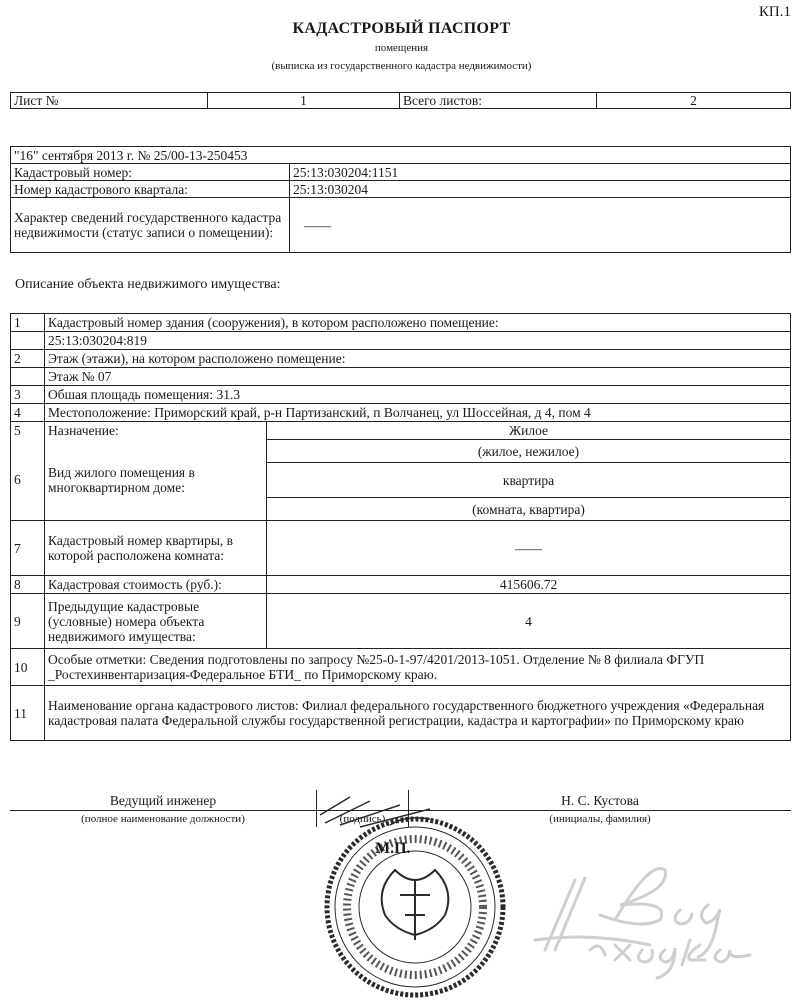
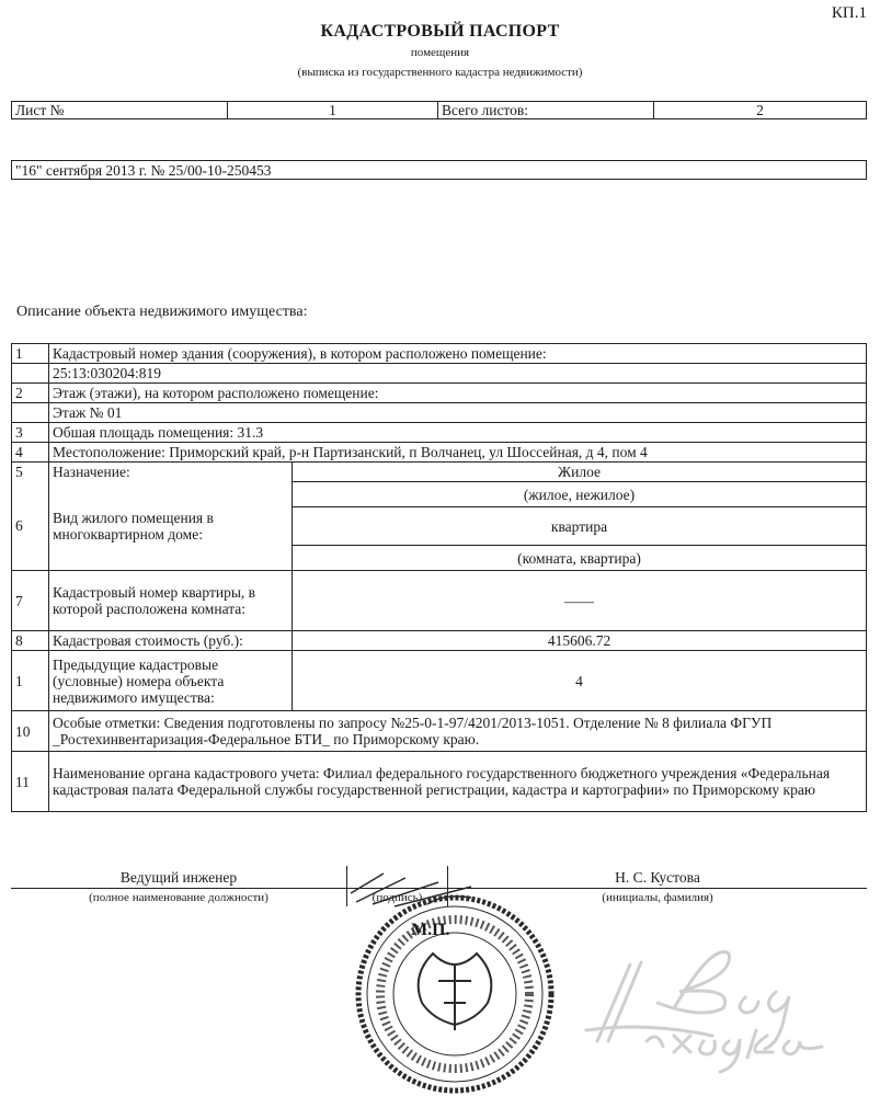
  КП.1
  КАДАСТРОВЫЙ ПАСПОРТ
  помещения
  (выписка из государственного кадастра недвижимости)
  Лист №	1	Всего листов:	2
- "16" сентября 2013 г. № 25/00-13-250453
+ "16" сентября 2013 г. № 25/00-10-250453
- Кадастровый номер:	25:13:030204:1151
- Номер кадастрового квартала:	25:13:030204
- Характер сведений государственного кадастра недвижимости (статус записи о помещении):	——
  Описание объекта недвижимого имущества:
  1	Кадастровый номер здания (сооружения), в котором расположено помещение:
  	25:13:030204:819
  2	Этаж (этажи), на котором расположено помещение:
- 	Этаж № 07
+ 	Этаж № 01
  3	Обшая площадь помещения: 31.3
  4	Местоположение: Приморский край, р-н Партизанский, п Волчанец, ул Шоссейная, д 4, пом 4
  5	Назначение:	Жилое
  6	Вид жилого помещения в многоквартирном доме:	(жилое, нежилое)
  квартира
  (комната, квартира)
  7	Кадастровый номер квартиры, в которой расположена комната:	——
  8	Кадастровая стоимость (руб.):	415606.72
- 9	Предыдущие кадастровые (условные) номера объекта недвижимого имущества:	4
+ 1	Предыдущие кадастровые (условные) номера объекта недвижимого имущества:	4
  10	Особые отметки: Сведения подготовлены по запросу №25-0-1-97/4201/2013-1051. Отделение № 8 филиала ФГУП _Ростехинвентаризация-Федеральное БТИ_ по Приморскому краю.
- 11	Наименование органа кадастрового листов: Филиал федерального государственного бюджетного учреждения «Федеральная кадастровая палата Федеральной службы государственной регистрации, кадастра и картографии» по Приморскому краю
+ 11	Наименование органа кадастрового учета: Филиал федерального государственного бюджетного учреждения «Федеральная кадастровая палата Федеральной службы государственной регистрации, кадастра и картографии» по Приморскому краю
  Ведущий инженер		Н. С. Кустова
  (полное наименование должности)	(попись)	(инициалы, фамилия)
  М.П.
